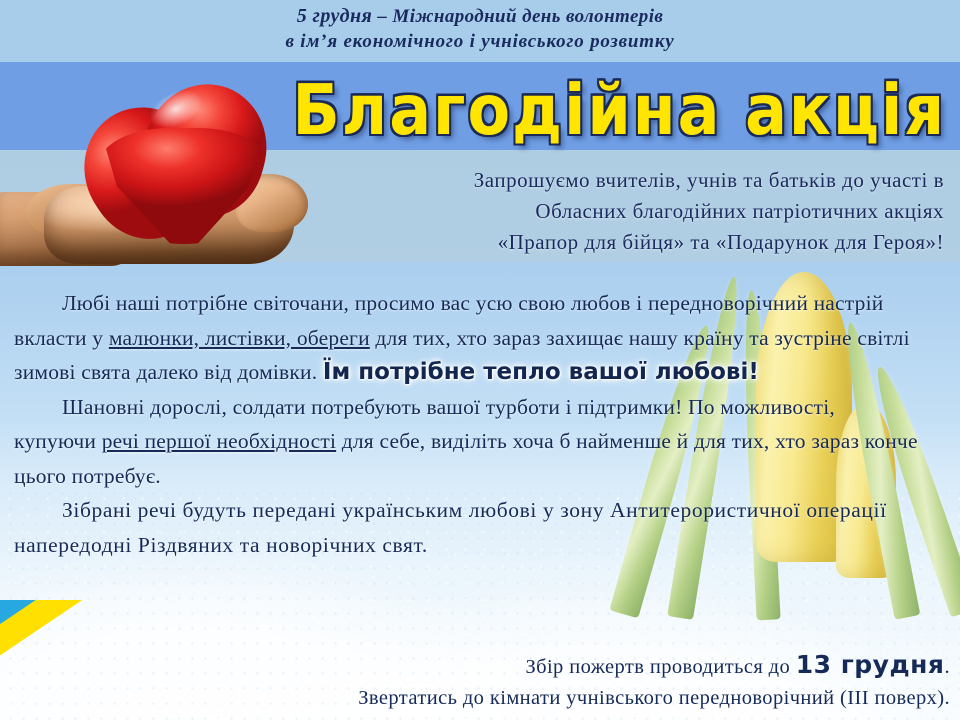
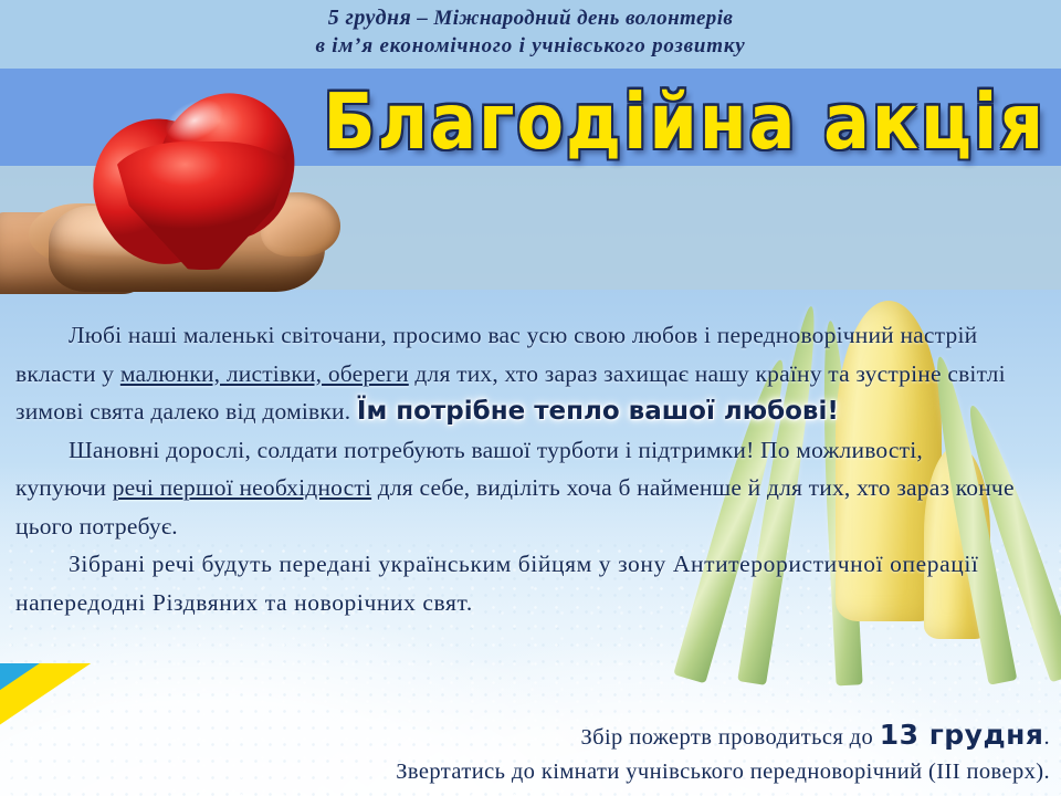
  5 грудня – Міжнародний день волонтерів
  в ім’я економічного і учнівського розвитку
  Благодійна акція
- Запрошуємо вчителів, учнів та батьків до участі в
- Обласних благодійних патріотичних акціях
- «Прапор для бійця» та «Подарунок для Героя»!
- Любі наші потрібне світочани, просимо вас усю свою любов і передноворічний настрій вкласти у малюнки, листівки, обереги для тих, хто зараз захищає нашу країну та зустріне світлі зимові свята далеко від домівки. Їм потрібне тепло вашої любові!
+ Любі наші маленькі світочани, просимо вас усю свою любов і передноворічний настрій вкласти у малюнки, листівки, обереги для тих, хто зараз захищає нашу країну та зустріне світлі зимові свята далеко від домівки. Їм потрібне тепло вашої любові!
  Шановні дорослі, солдати потребують вашої турботи і підтримки! По можливості, купуючи речі першої необхідності для себе, виділіть хоча б найменше й для тих, хто зараз конче цього потребує.
- Зібрані речі будуть передані українським любові у зону Антитерористичної операції напередодні Різдвяних та новорічних свят.
+ Зібрані речі будуть передані українським бійцям у зону Антитерористичної операції напередодні Різдвяних та новорічних свят.
  Збір пожертв проводиться до 13 грудня.
  Звертатись до кімнати учнівського передноворічний (ІІІ поверх).
